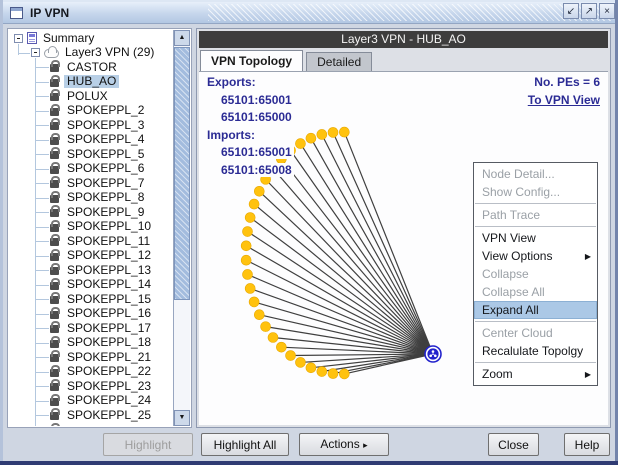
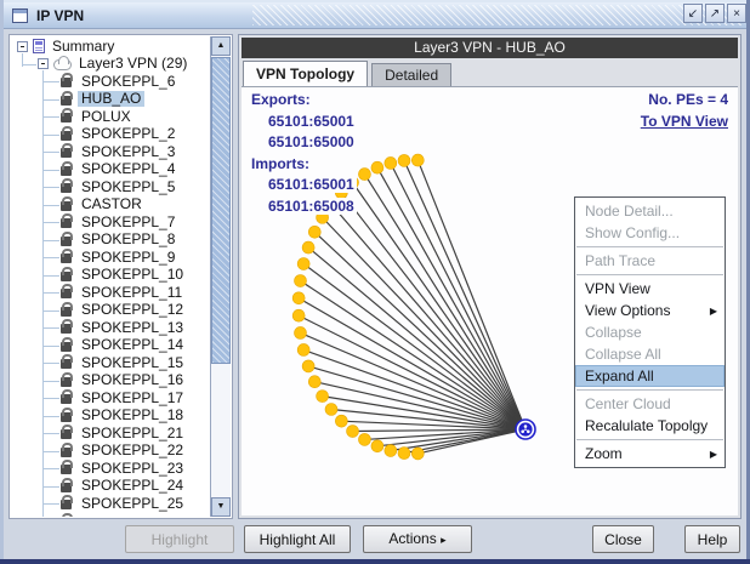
  IP VPN
  ↙
  ↗
  ×
  Summary
  Layer3 VPN (29)
- CASTOR
+ SPOKEPPL_6
  HUB_AO
  POLUX
  SPOKEPPL_2
  SPOKEPPL_3
  SPOKEPPL_4
  SPOKEPPL_5
- SPOKEPPL_6
+ CASTOR
  SPOKEPPL_7
  SPOKEPPL_8
  SPOKEPPL_9
  SPOKEPPL_10
  SPOKEPPL_11
  SPOKEPPL_12
  SPOKEPPL_13
  SPOKEPPL_14
  SPOKEPPL_15
  SPOKEPPL_16
  SPOKEPPL_17
  SPOKEPPL_18
  SPOKEPPL_21
  SPOKEPPL_22
  SPOKEPPL_23
  SPOKEPPL_24
  SPOKEPPL_25
  Layer3 VPN - HUB_AO
  VPN Topology
  Detailed
  Exports:
  65101:65001
  65101:65000
  Imports:
  65101:65001
  65101:65008
- No. PEs = 6
+ No. PEs = 4
  To VPN View
  Node Detail...
  Show Config...
  Path Trace
  VPN View
  View Options
  ▶
  Collapse
  Collapse All
  Expand All
  Center Cloud
  Recalulate Topolgy
  Zoom
  ▶
  Highlight
  Highlight All
  Actions ▸
  Close
  Help
